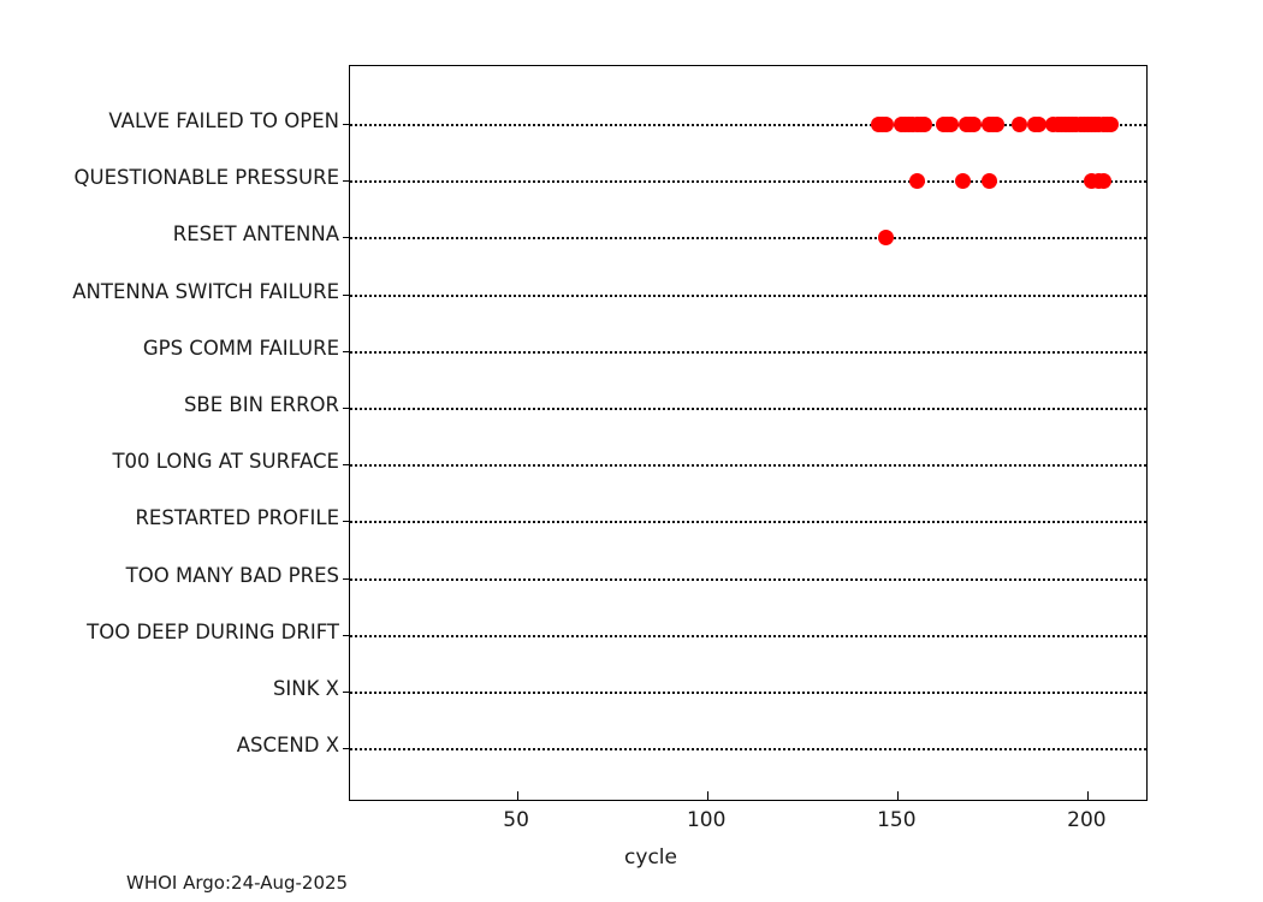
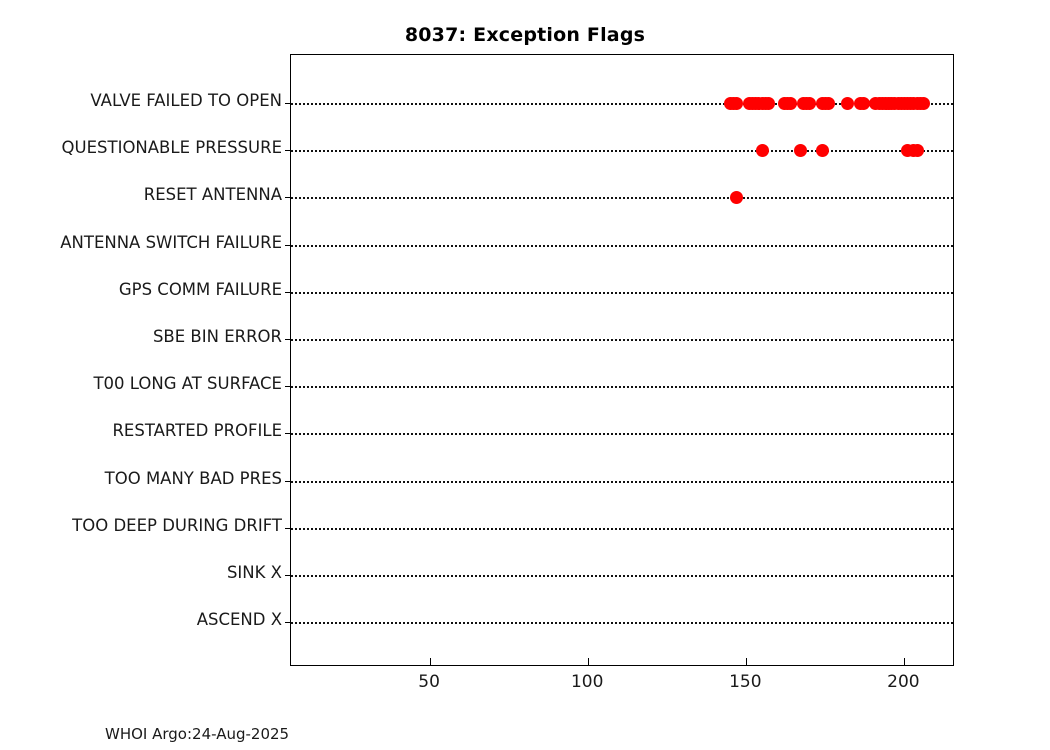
+ 8037: Exception Flags
  VALVE FAILED TO OPEN
  QUESTIONABLE PRESSURE
  RESET ANTENNA
  ANTENNA SWITCH FAILURE
  GPS COMM FAILURE
  SBE BIN ERROR
  T00 LONG AT SURFACE
  RESTARTED PROFILE
  TOO MANY BAD PRES
  TOO DEEP DURING DRIFT
  SINK X
  ASCEND X
  50
  100
  150
  200
- cycle
  WHOI Argo:24-Aug-2025
